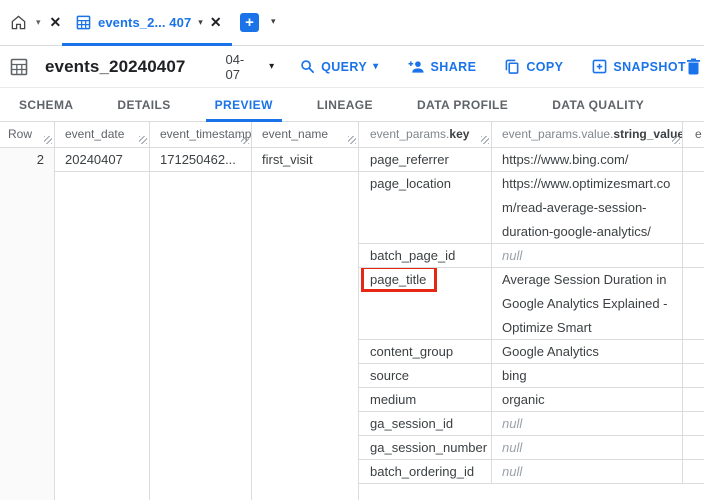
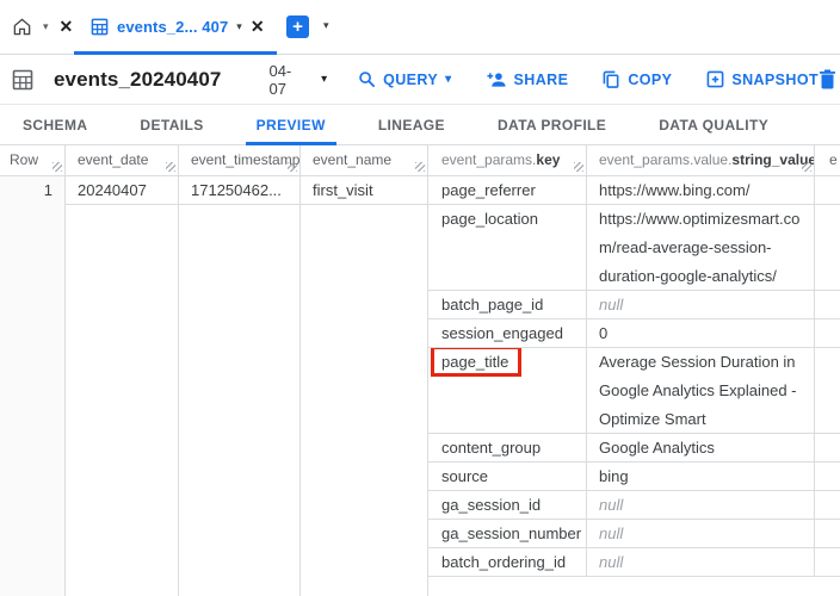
  ▾
  ✕
  events_2... 407
  ▾
  ✕
  +
  ▾
  events_20240407
  04-07
  ▾
  QUERY
  ▾
  SHARE
  COPY
  SNAPSHOT
  SCHEMA
  DETAILS
  PREVIEW
  LINEAGE
  DATA PROFILE
  DATA QUALITY
  Row
  event_date
  event_timestamp
  event_name
  event_params.key
  event_params.value.string_value
  e
- 2
+ 1
  20240407
  171250462...
  first_visit
  page_referrer
  https://www.bing.com/
  page_location
  https://www.optimizesmart.com/read-average-session-duration-google-analytics/
  batch_page_id
  null
+ session_engaged
+ 0
  page_title
  Average Session Duration in Google Analytics Explained - Optimize Smart
  content_group
  Google Analytics
  source
  bing
- medium
- organic
  ga_session_id
  null
  ga_session_number
  null
  batch_ordering_id
  null
